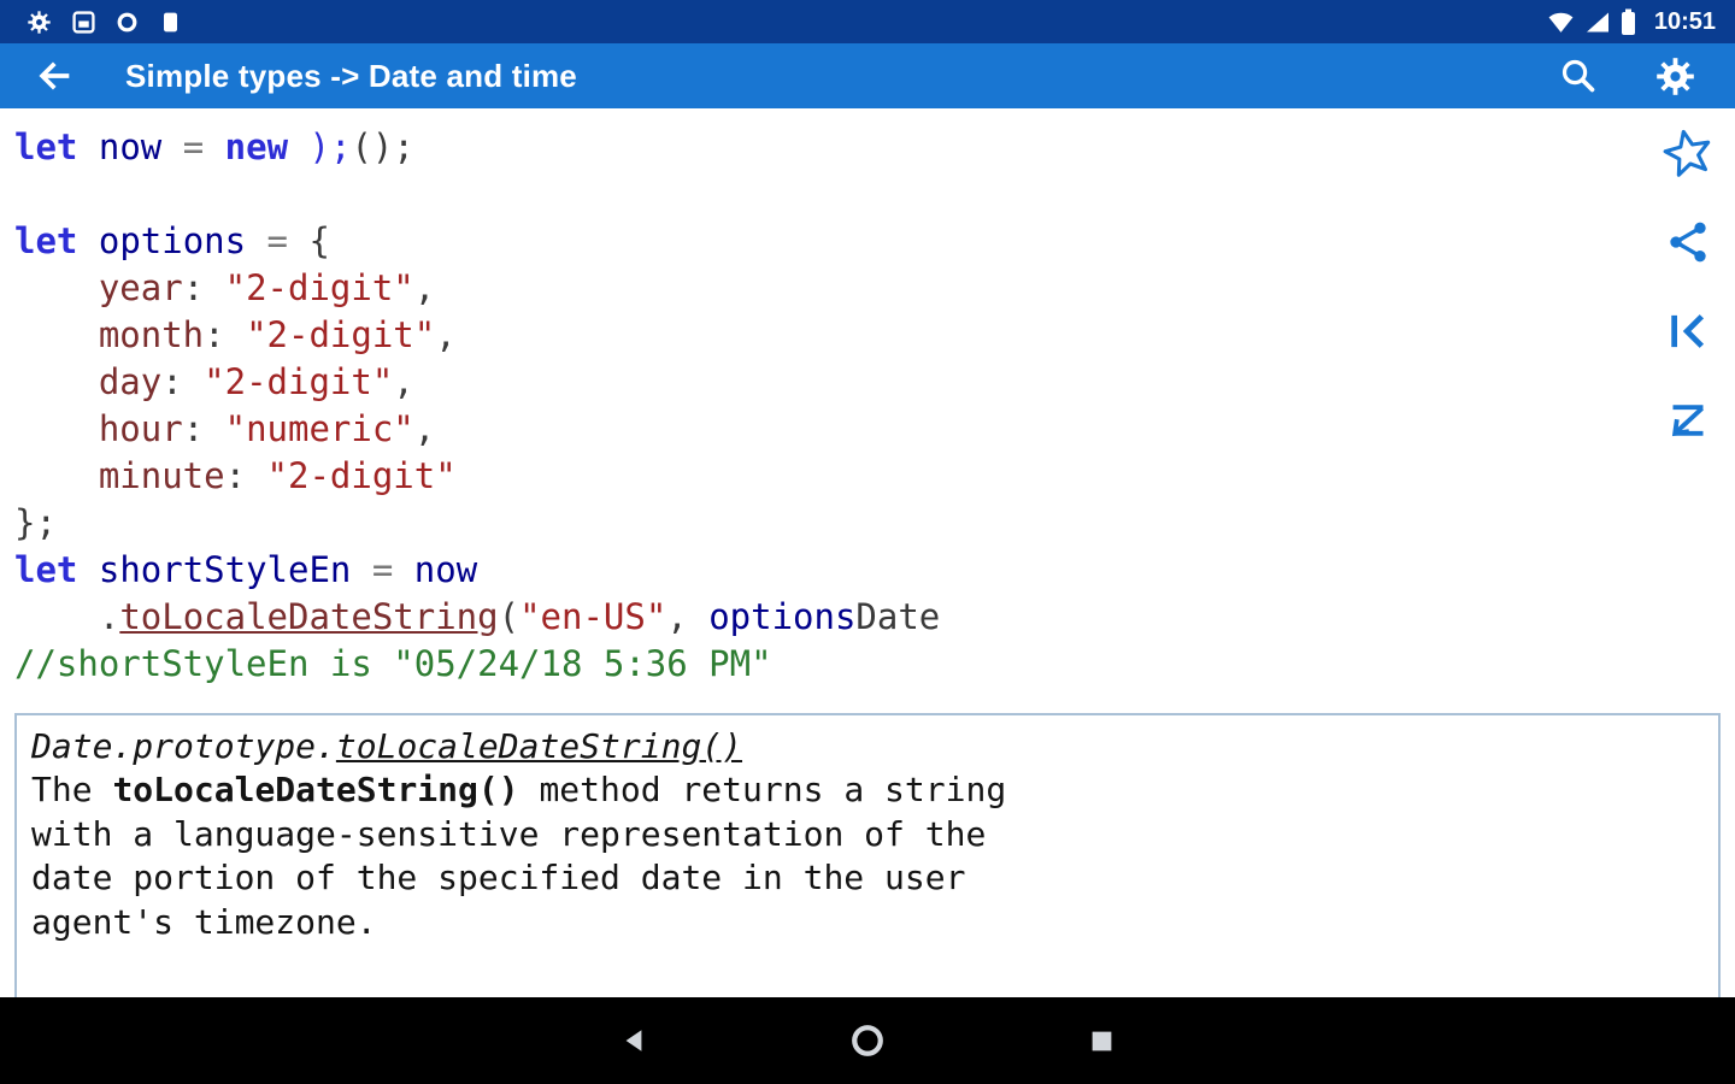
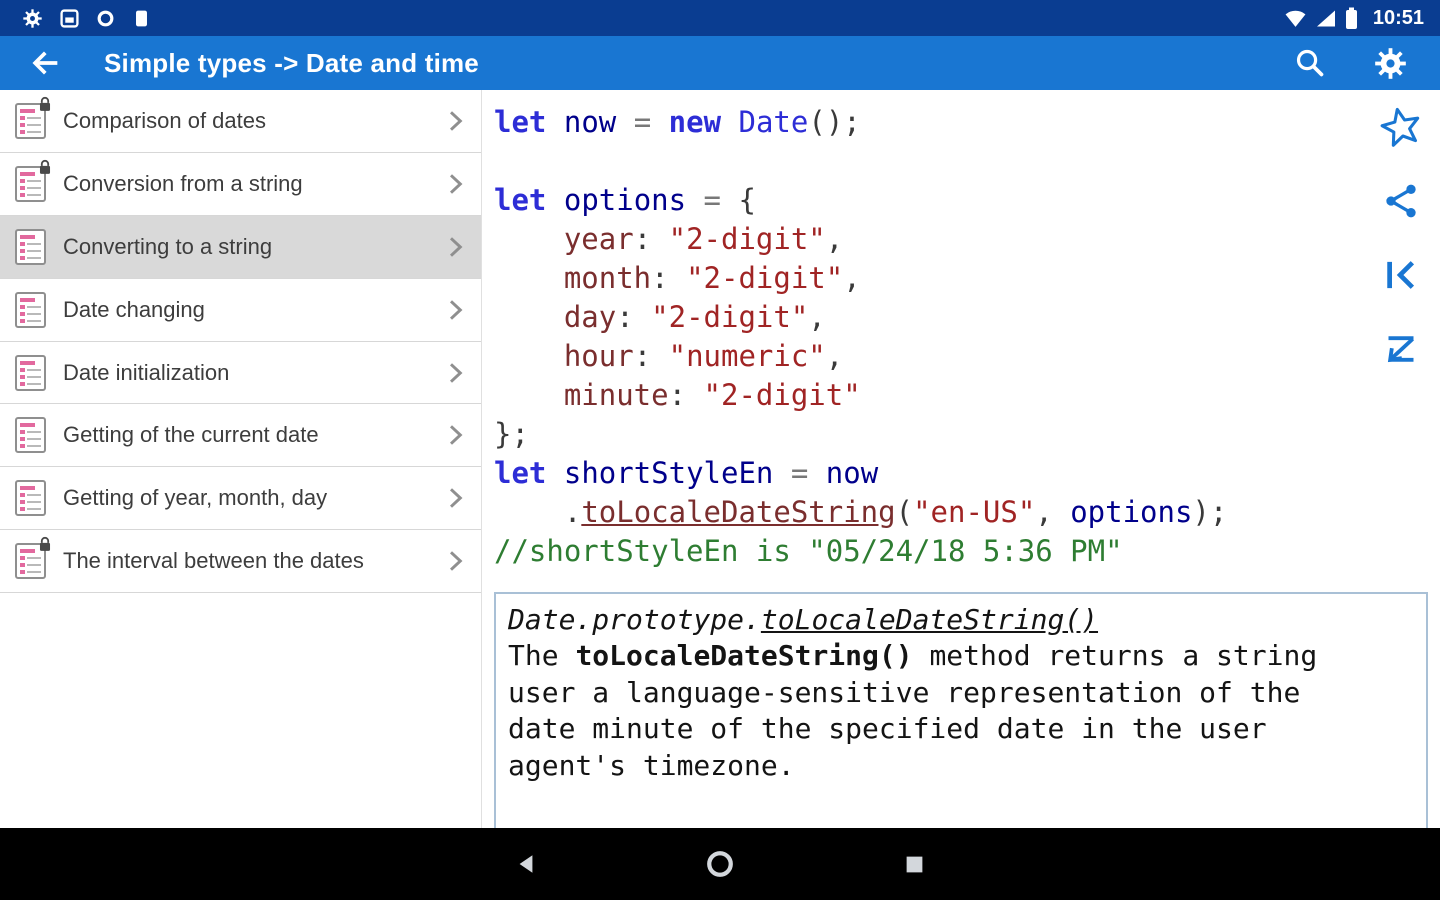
  10:51
  Simple types -> Date and time
+ Comparison of dates
+ Conversion from a string
+ Converting to a string
+ Date changing
+ Date initialization
+ Getting of the current date
+ Getting of year, month, day
+ The interval between the dates
- let now = new );();
+ let now = new Date();
  let options = {
  year: "2-digit",
  month: "2-digit",
  day: "2-digit",
  hour: "numeric",
  minute: "2-digit"
  };
  let shortStyleEn = now
- .toLocaleDateString("en-US", optionsDate
+ .toLocaleDateString("en-US", options);
  //shortStyleEn is "05/24/18 5:36 PM"
  Date.prototype.toLocaleDateString()
  The toLocaleDateString() method returns a string
- with a language-sensitive representation of the
+ user a language-sensitive representation of the
- date portion of the specified date in the user
+ date minute of the specified date in the user
  agent's timezone.
